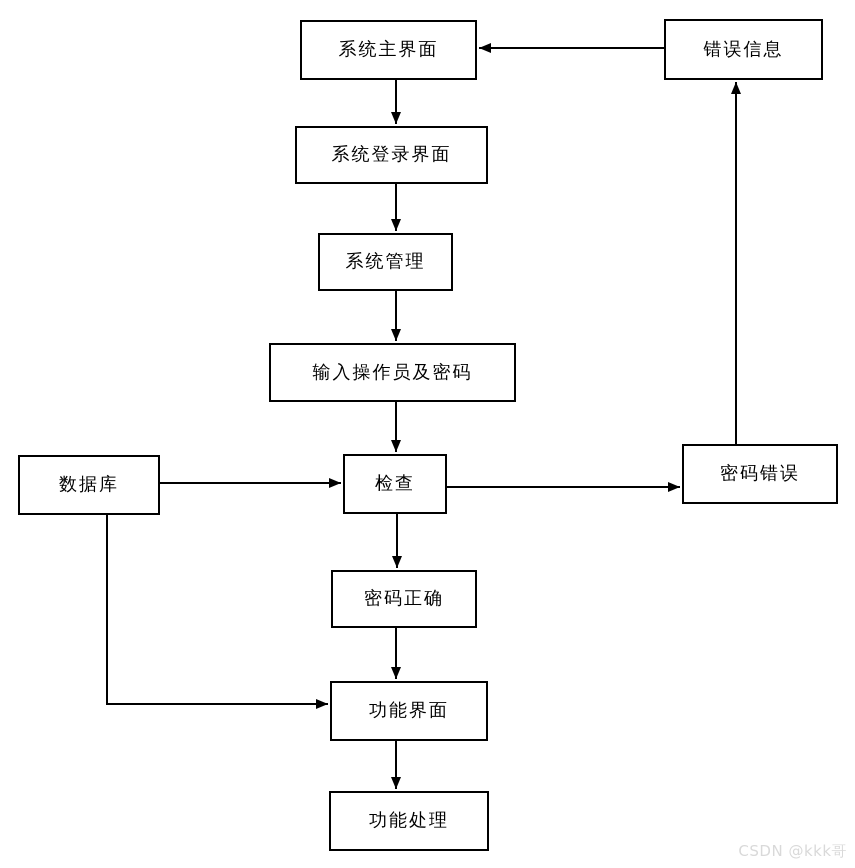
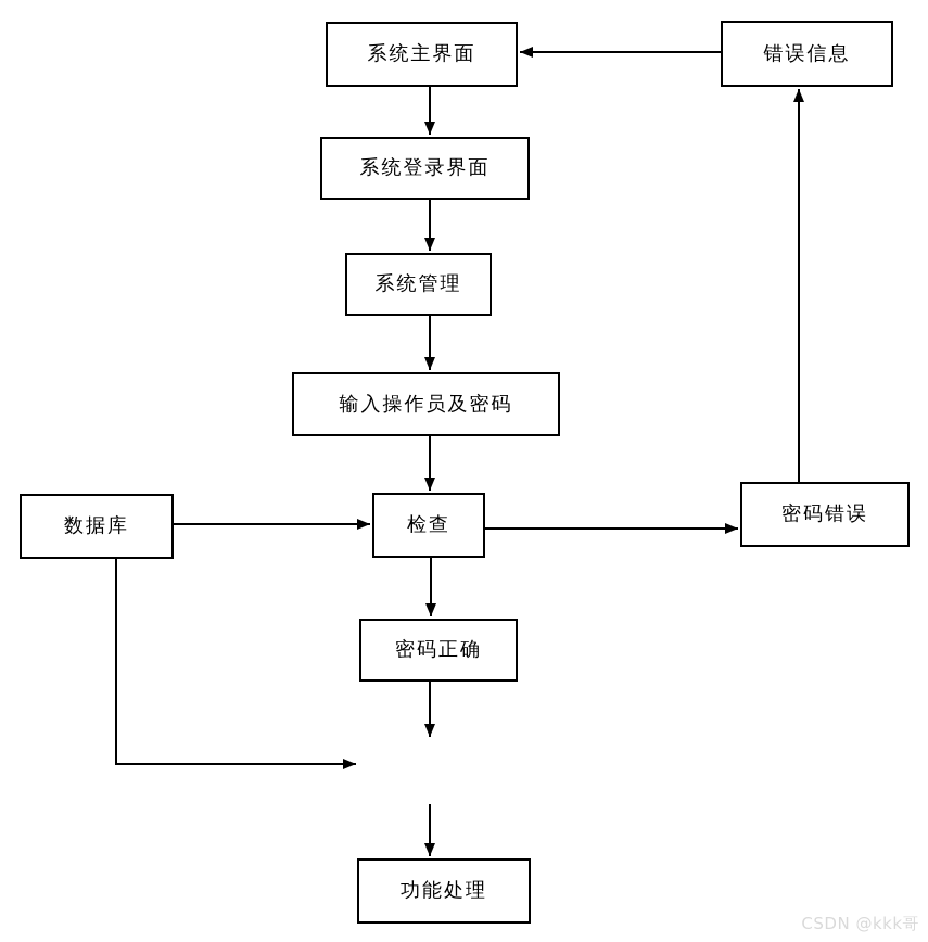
  系统主界面
  系统登录界面
  系统管理
  输入操作员及密码
  检查
  数据库
  密码错误
  错误信息
  密码正确
- 功能界面
  功能处理
  CSDN @kkk哥
